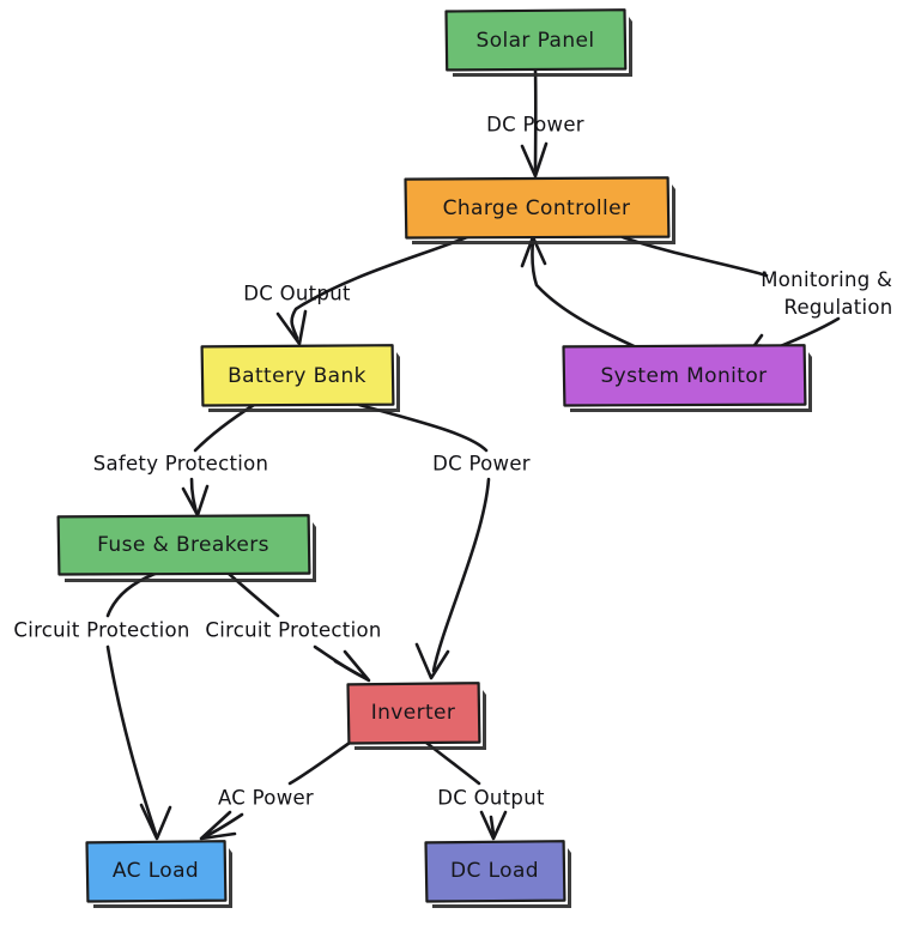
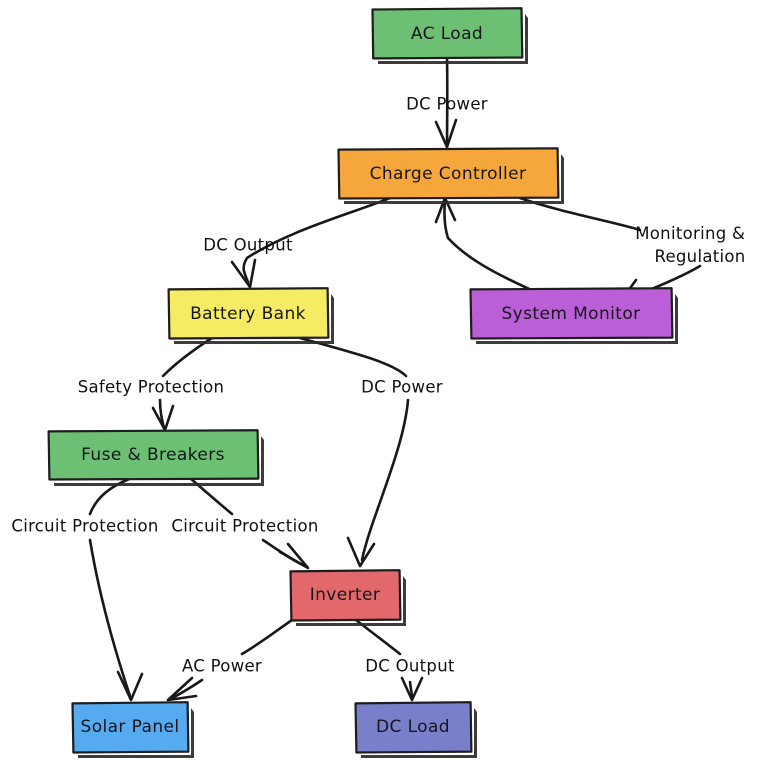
- Solar Panel
+ AC Load
  Charge Controller
  Battery Bank
  System Monitor
  Fuse & Breakers
  Inverter
- AC Load
+ Solar Panel
  DC Load
  DC Power
  DC Output
  Monitoring & Regulation
  Safety Protection
  DC Power
  Circuit Protection
  Circuit Protection
  AC Power
  DC Output
